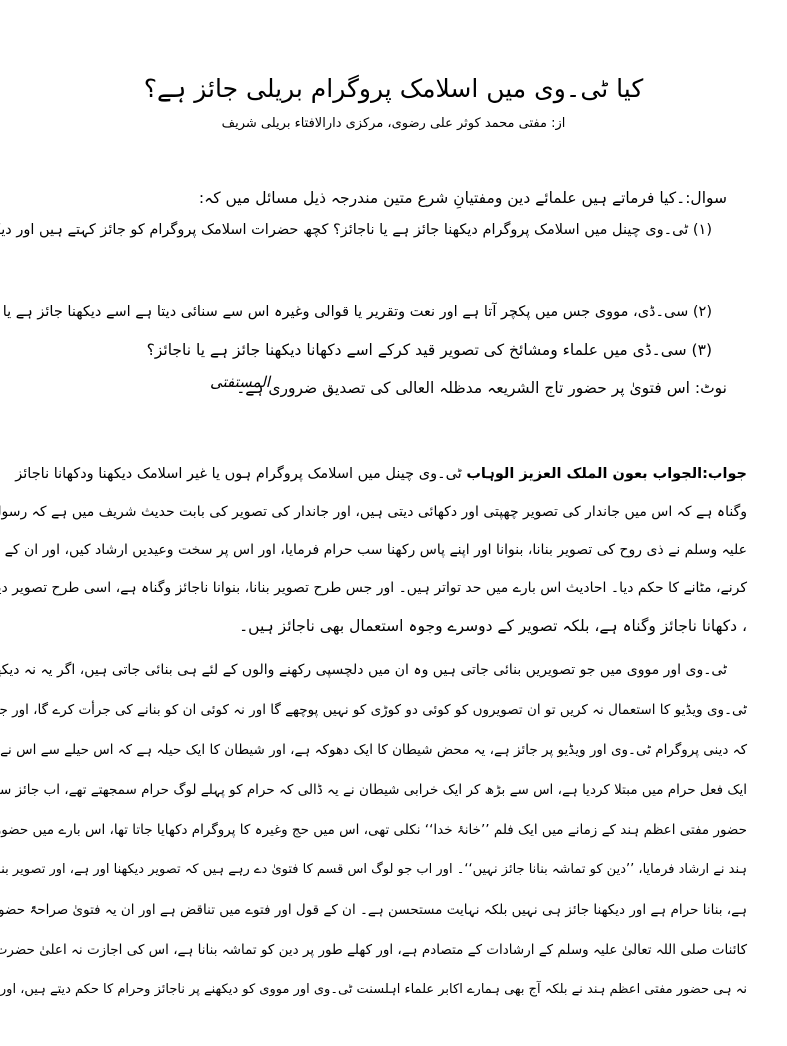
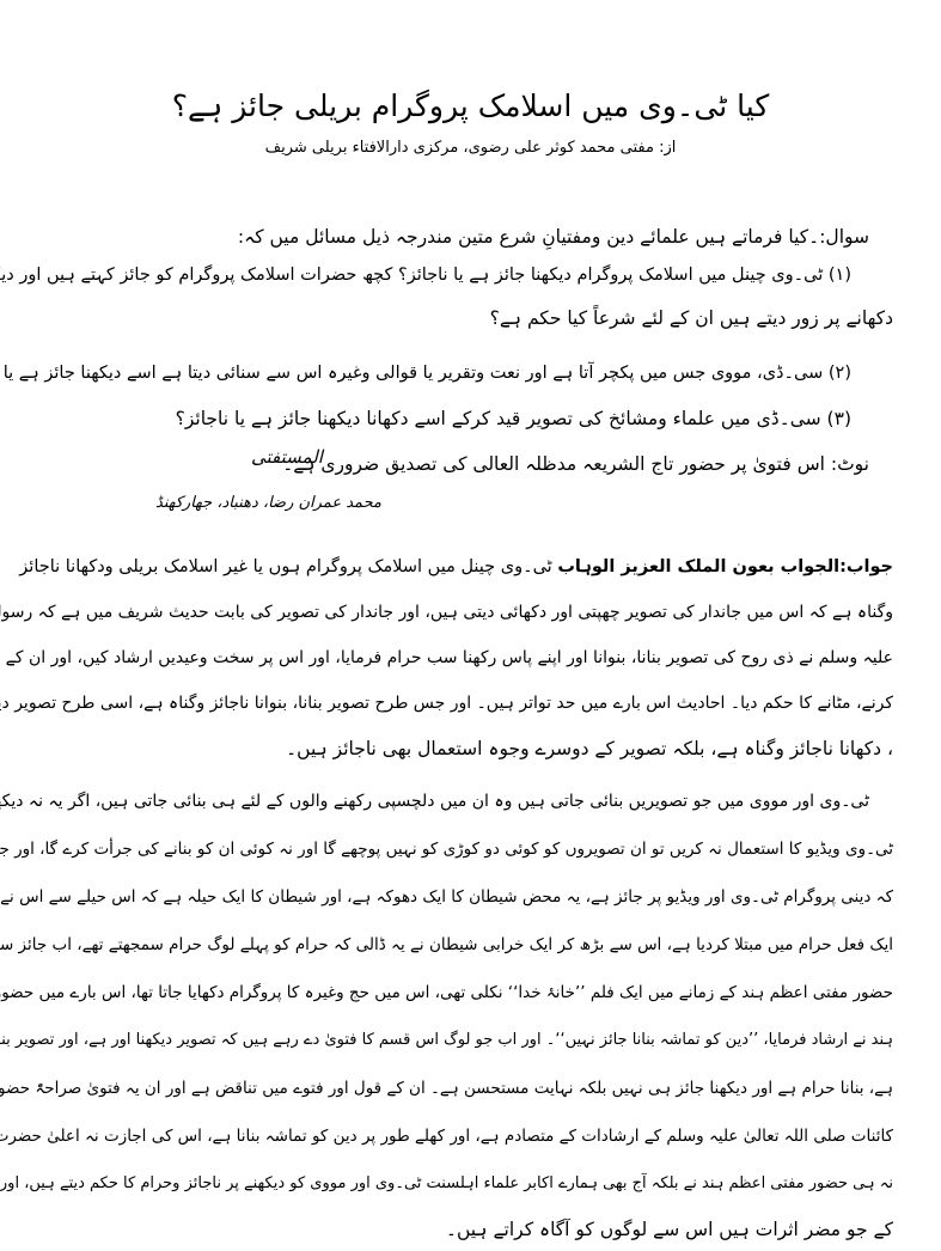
  کیا ٹی۔وی میں اسلامک پروگرام بریلی جائز ہے؟
  از: مفتی محمد کوثر علی رضوی، مرکزی دارالافتاء بریلی شریف
  سوال:۔کیا فرماتے ہیں علمائے دین ومفتیانِ شرع متین مندرجہ ذیل مسائل میں کہ:
  (۱) ٹی۔وی چینل میں اسلامک پروگرام دیکھنا جائز ہے یا ناجائز؟ کچھ حضرات اسلامک پروگرام کو جائز کہتے ہیں اور دی
+ دکھانے پر زور دیتے ہیں ان کے لئے شرعاً کیا حکم ہے؟
  (۲) سی۔ڈی، مووی جس میں پکچر آتا ہے اور نعت وتقریر یا قوالی وغیرہ اس سے سنائی دیتا ہے اسے دیکھنا جائز ہے یا
  (۳) سی۔ڈی میں علماء ومشائخ کی تصویر قید کرکے اسے دکھانا دیکھنا جائز ہے یا ناجائز؟
  نوٹ: اس فتویٰ پر حضور تاج الشریعہ مدظلہ العالی کی تصدیق ضروری ہے۔
  المستفتی
+ محمد عمران رضا، دھنباد، جھارکھنڈ
- جواب:الجواب بعون الملک العزیز الوہاب ٹی۔وی چینل میں اسلامک پروگرام ہوں یا غیر اسلامک دیکھنا ودکھانا ناجائز
+ جواب:الجواب بعون الملک العزیز الوہاب ٹی۔وی چینل میں اسلامک پروگرام ہوں یا غیر اسلامک بریلی ودکھانا ناجائز
  وگناہ ہے کہ اس میں جاندار کی تصویر چھپتی اور دکھائی دیتی ہیں، اور جاندار کی تصویر کی بابت حدیث شریف میں ہے کہ رسو
  علیہ وسلم نے ذی روح کی تصویر بنانا، بنوانا اور اپنے پاس رکھنا سب حرام فرمایا، اور اس پر سخت وعیدیں ارشاد کیں، اور ان کے
  کرنے، مٹانے کا حکم دیا۔ احادیث اس بارے میں حد تواتر ہیں۔ اور جس طرح تصویر بنانا، بنوانا ناجائز وگناہ ہے، اسی طرح تصویر د
  ، دکھانا ناجائز وگناہ ہے، بلکہ تصویر کے دوسرے وجوہ استعمال بھی ناجائز ہیں۔
  ٹی۔وی اور مووی میں جو تصویریں بنائی جاتی ہیں وہ ان میں دلچسپی رکھنے والوں کے لئے ہی بنائی جاتی ہیں، اگر یہ نہ دیک
  ٹی۔وی ویڈیو کا استعمال نہ کریں تو ان تصویروں کو کوئی دو کوڑی کو نہیں پوچھے گا اور نہ کوئی ان کو بنانے کی جرأت کرے گا، اور ج
  کہ دینی پروگرام ٹی۔وی اور ویڈیو پر جائز ہے، یہ محض شیطان کا ایک دھوکہ ہے، اور شیطان کا ایک حیلہ ہے کہ اس حیلے سے اس نے
  ایک فعل حرام میں مبتلا کردیا ہے، اس سے بڑھ کر ایک خرابی شیطان نے یہ ڈالی کہ حرام کو پہلے لوگ حرام سمجھتے تھے، اب جائز س
  حضور مفتی اعظم ہند کے زمانے میں ایک فلم ’’خانۂ خدا‘‘ نکلی تھی، اس میں حج وغیرہ کا پروگرام دکھایا جاتا تھا، اس بارے میں حضو
  ہند نے ارشاد فرمایا، ’’دین کو تماشہ بنانا جائز نہیں‘‘۔ اور اب جو لوگ اس قسم کا فتویٰ دے رہے ہیں کہ تصویر دیکھنا اور ہے، اور تصویر بن
  ہے، بنانا حرام ہے اور دیکھنا جائز ہی نہیں بلکہ نہایت مستحسن ہے۔ ان کے قول اور فتوے میں تناقض ہے اور ان یہ فتویٰ صراحۃً حضو
  کائنات صلی اللہ تعالیٰ علیہ وسلم کے ارشادات کے متصادم ہے، اور کھلے طور پر دین کو تماشہ بنانا ہے، اس کی اجازت نہ اعلیٰ حضرت
  نہ ہی حضور مفتی اعظم ہند نے بلکہ آج بھی ہمارے اکابر علماء اہلسنت ٹی۔وی اور مووی کو دیکھنے پر ناجائز وحرام کا حکم دیتے ہیں، اور
+ کے جو مضر اثرات ہیں اس سے لوگوں کو آگاہ کراتے ہیں۔
